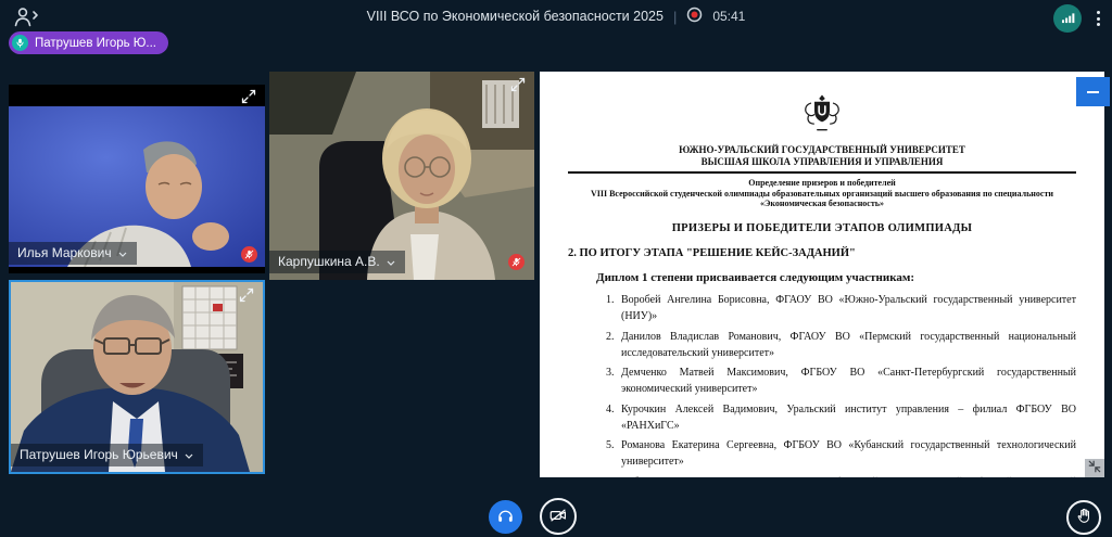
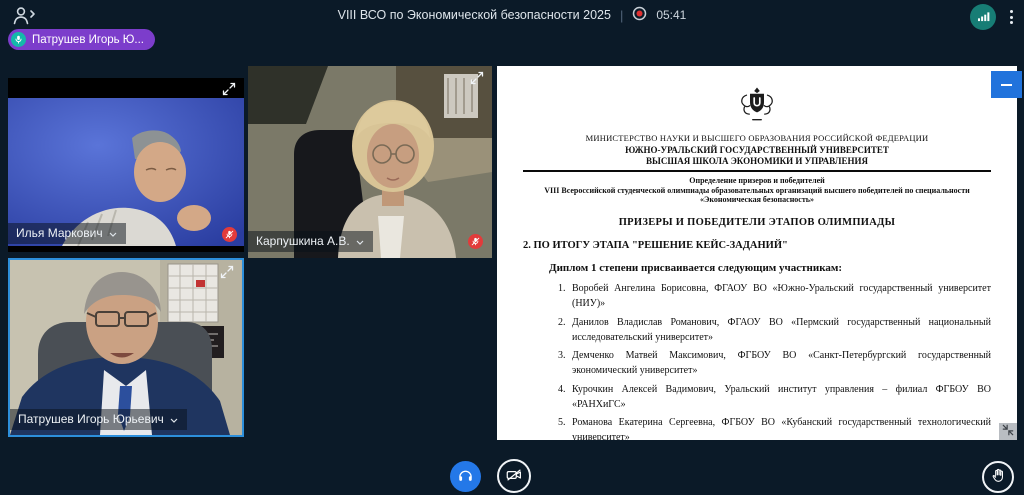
  VIII ВСО по Экономической безопасности 2025
  |
  05:41
  Патрушев Игорь Ю...
  Илья Маркович
  Карпушкина А.В.
  Патрушев Игорь Юрьевич
+ МИНИСТЕРСТВО НАУКИ И ВЫСШЕГО ОБРАЗОВАНИЯ РОССИЙСКОЙ ФЕДЕРАЦИИ
  ЮЖНО-УРАЛЬСКИЙ ГОСУДАРСТВЕННЫЙ УНИВЕРСИТЕТ
- ВЫСШАЯ ШКОЛА УПРАВЛЕНИЯ И УПРАВЛЕНИЯ
+ ВЫСШАЯ ШКОЛА ЭКОНОМИКИ И УПРАВЛЕНИЯ
  Определение призеров и победителей
- VIII Всероссийской студенческой олимпиады образовательных организаций высшего образования по специальности «Экономическая безопасность»
+ VIII Всероссийской студенческой олимпиады образовательных организаций высшего победителей по специальности «Экономическая безопасность»
  ПРИЗЕРЫ И ПОБЕДИТЕЛИ ЭТАПОВ ОЛИМПИАДЫ
  2. ПО ИТОГУ ЭТАПА "РЕШЕНИЕ КЕЙС-ЗАДАНИЙ"
  Диплом 1 степени присваивается следующим участникам:
  Воробей Ангелина Борисовна, ФГАОУ ВО «Южно-Уральский государственный университет (НИУ)»
  Данилов Владислав Романович, ФГАОУ ВО «Пермский государственный национальный исследовательский университет»
  Демченко Матвей Максимович, ФГБОУ ВО «Санкт-Петербургский государственный экономический университет»
  Курочкин Алексей Вадимович, Уральский институт управления – филиал ФГБОУ ВО «РАНХиГС»
  Романова Екатерина Сергеевна, ФГБОУ ВО «Кубанский государственный технологический университет»
